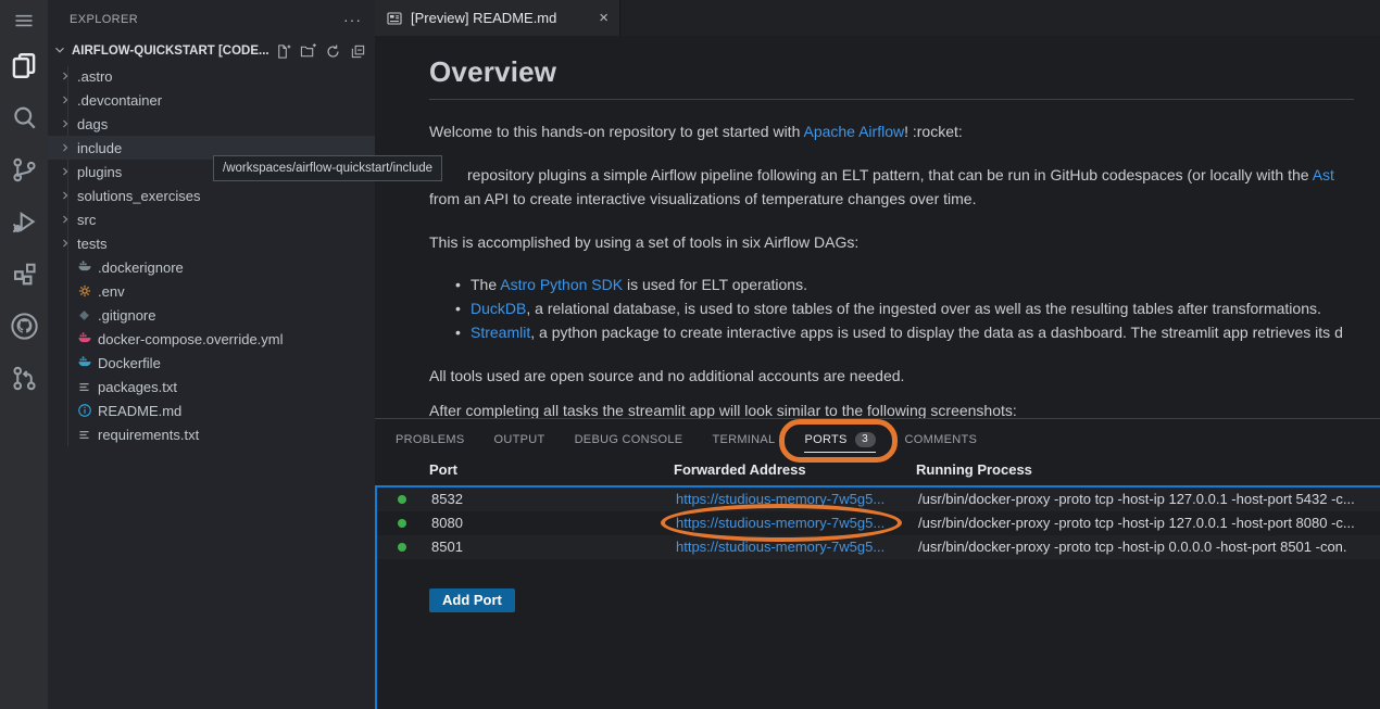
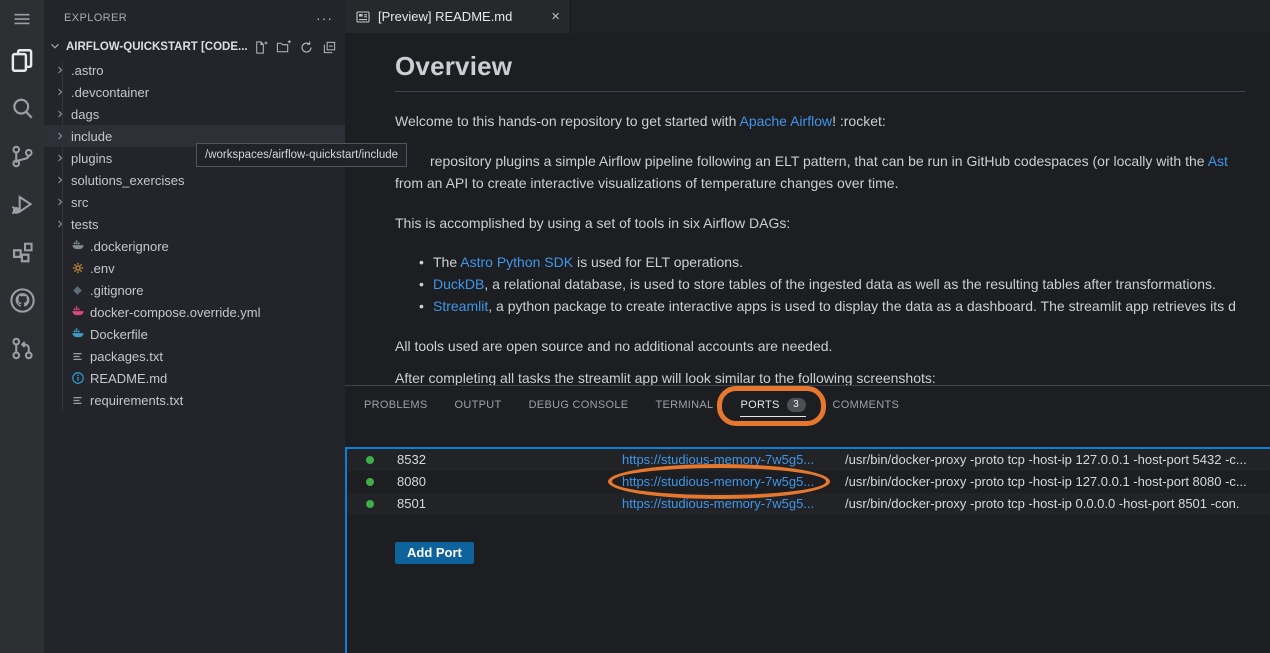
  EXPLORER
  ···
  AIRFLOW-QUICKSTART [CODE...
  .astro
  .devcontainer
  dags
  include
  plugins
  solutions_exercises
  src
  tests
  .dockerignore
  .env
  .gitignore
  docker-compose.override.yml
  Dockerfile
  packages.txt
  README.md
  requirements.txt
  [Preview] README.md
  ×
  Overview
  Welcome to this hands-on repository to get started with Apache Airflow! :rocket:
  repository plugins a simple Airflow pipeline following an ELT pattern, that can be run in GitHub codespaces (or locally with the Ast
  from an API to create interactive visualizations of temperature changes over time.
  This is accomplished by using a set of tools in six Airflow DAGs:
  The Astro Python SDK is used for ELT operations.
- DuckDB, a relational database, is used to store tables of the ingested over as well as the resulting tables after transformations.
+ DuckDB, a relational database, is used to store tables of the ingested data as well as the resulting tables after transformations.
  Streamlit, a python package to create interactive apps is used to display the data as a dashboard. The streamlit app retrieves its d
  All tools used are open source and no additional accounts are needed.
  After completing all tasks the streamlit app will look similar to the following screenshots:
  PROBLEMS
  OUTPUT
  DEBUG CONSOLE
  TERMINAL
  PORTS
  3
  COMMENTS
- Port
- Forwarded Address
- Running Process
  8532
  https://studious-memory-7w5g5...
  /usr/bin/docker-proxy -proto tcp -host-ip 127.0.0.1 -host-port 5432 -c...
  8080
  https://studious-memory-7w5g5...
  /usr/bin/docker-proxy -proto tcp -host-ip 127.0.0.1 -host-port 8080 -c...
  8501
  https://studious-memory-7w5g5...
  /usr/bin/docker-proxy -proto tcp -host-ip 0.0.0.0 -host-port 8501 -con.
  Add Port
  /workspaces/airflow-quickstart/include
